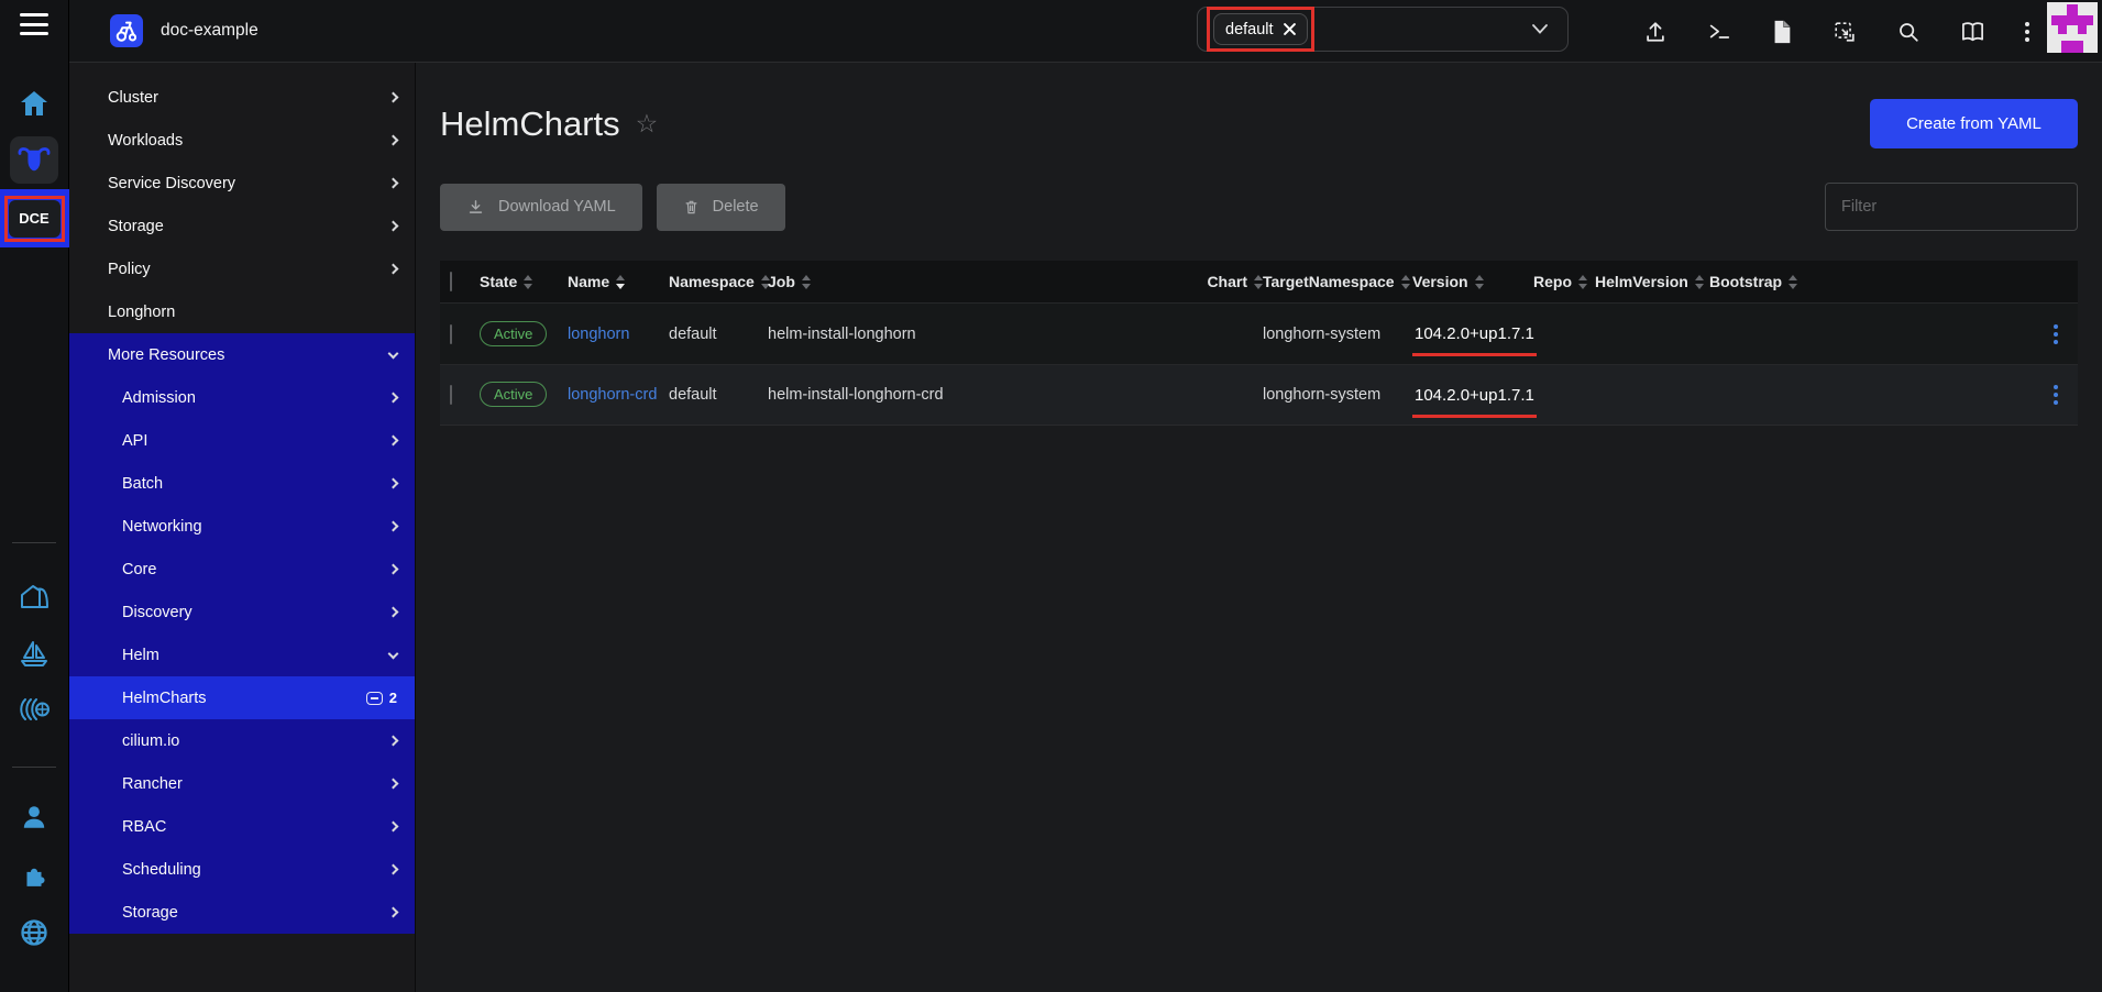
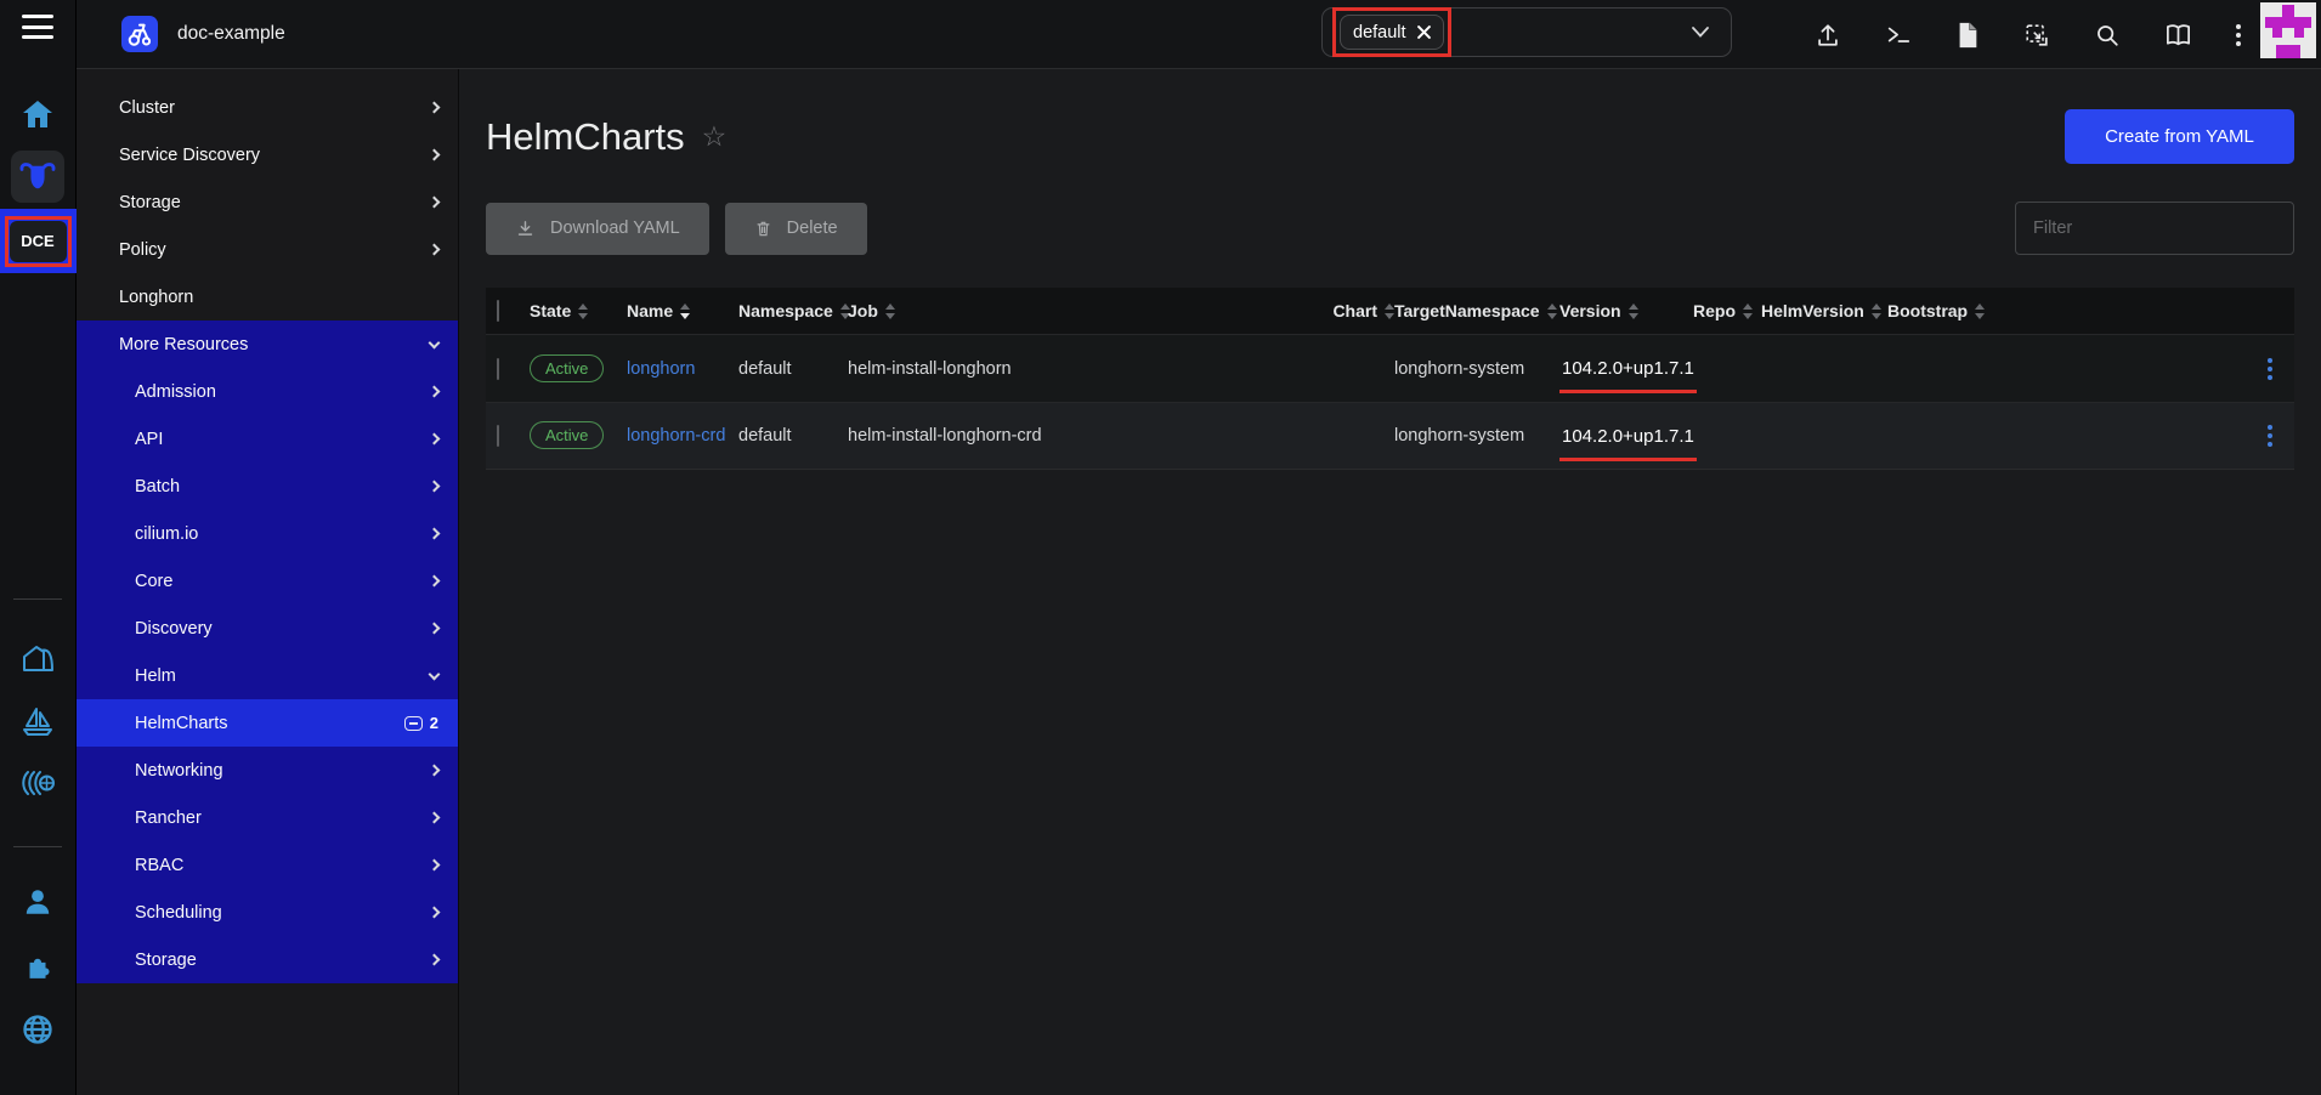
  DCE
  doc-example
  default
  Cluster
- Workloads
  Service Discovery
  Storage
  Policy
  Longhorn
  More Resources
  Admission
  API
  Batch
- Networking
+ cilium.io
  Core
  Discovery
  Helm
  HelmCharts
  2
- cilium.io
+ Networking
  Rancher
  RBAC
  Scheduling
  Storage
  HelmCharts
  ☆
  Create from YAML
  Download YAML
  Delete
  Filter
  State
  Name
  Namespace
  Job
  Chart
  TargetNamespace
  Version
  Repo
  HelmVersion
  Bootstrap
  Active
  longhorn
  default
  helm-install-longhorn
  longhorn-system
  104.2.0+up1.7.1
  Active
  longhorn-crd
  default
  helm-install-longhorn-crd
  longhorn-system
  104.2.0+up1.7.1
